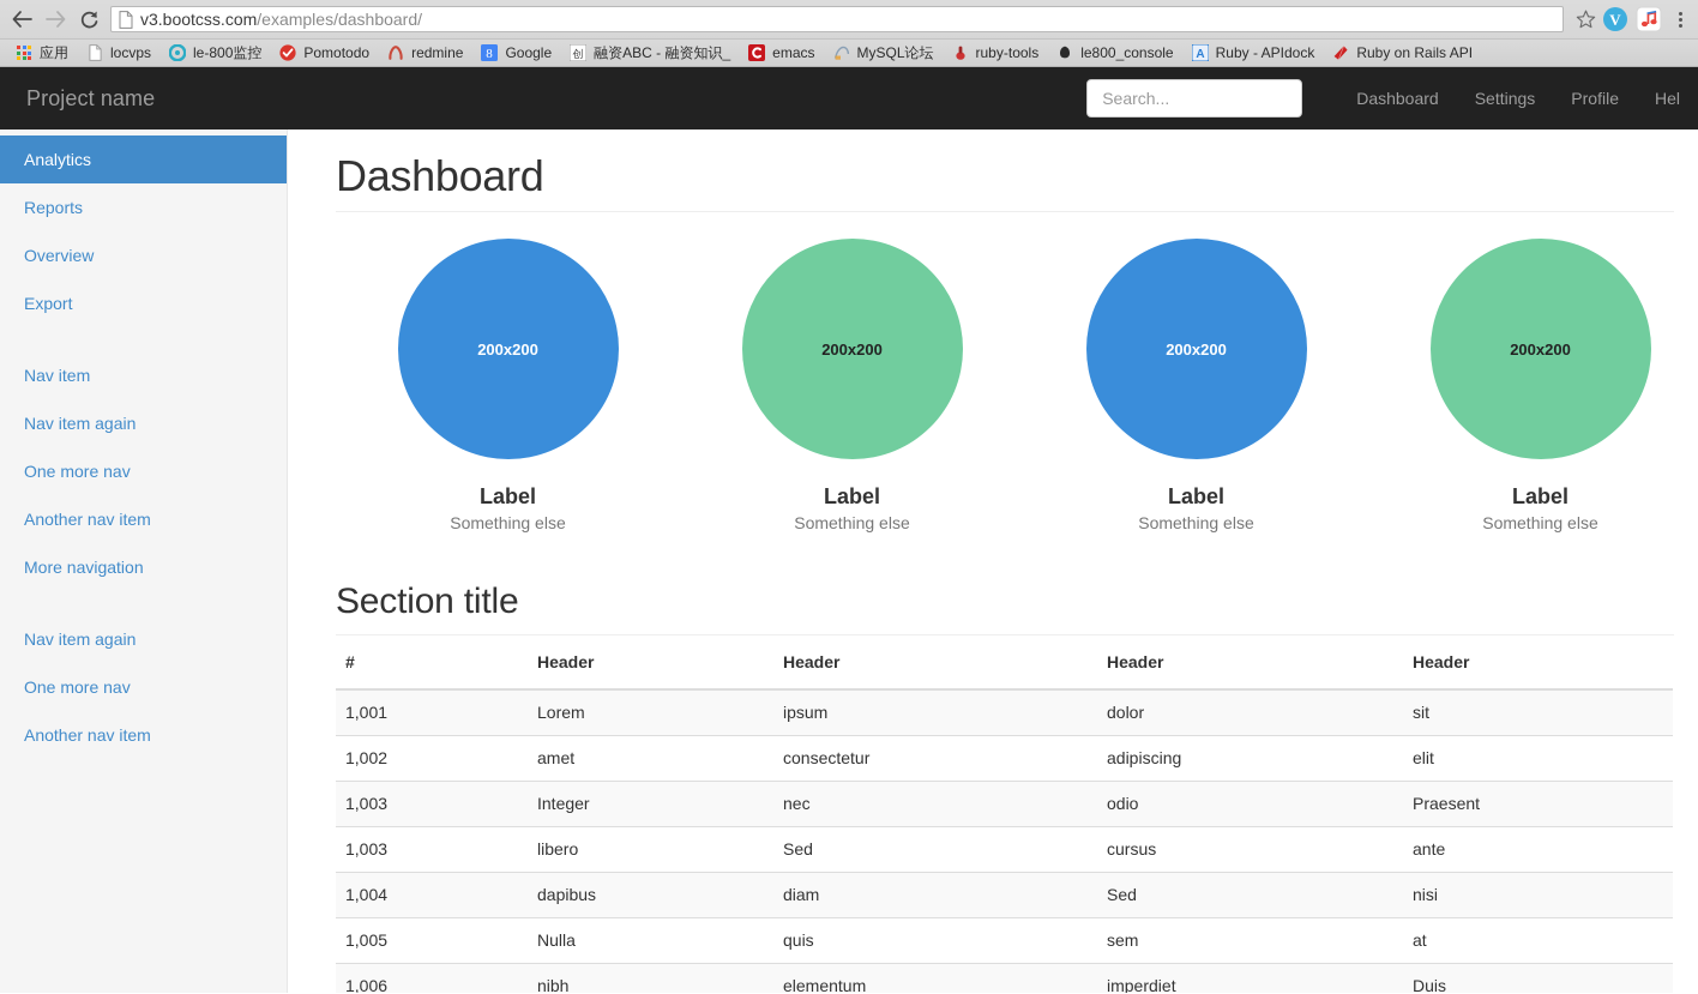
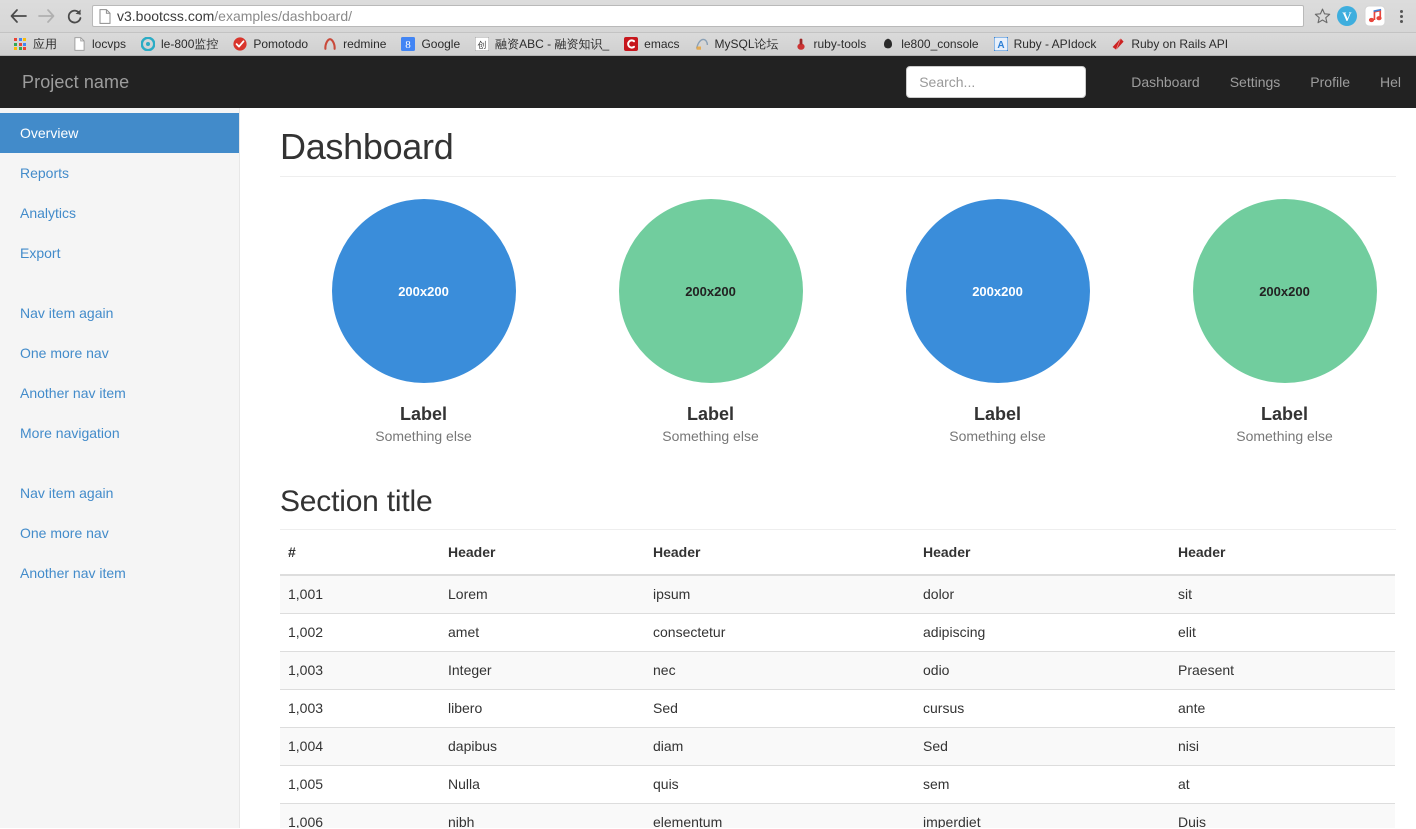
  v3.bootcss.com/examples/dashboard/
  V
  应用
  locvps
  le-800监控
  Pomotodo
  redmine
  8
  Google
  创
  融资ABC - 融资知识_
  emacs
  MySQL论坛
  ruby-tools
  le800_console
  A
  Ruby - APIdock
  Ruby on Rails API
  Project name
  Search...
  Dashboard
  Settings
  Profile
  Hel
- Analytics
+ Overview
  Reports
- Overview
+ Analytics
  Export
- Nav item
  Nav item again
  One more nav
  Another nav item
  More navigation
  Nav item again
  One more nav
  Another nav item
  Dashboard
  200x200
  Label
  Something else
  200x200
  Label
  Something else
  200x200
  Label
  Something else
  200x200
  Label
  Something else
  Section title
  #	Header	Header	Header	Header
  1,001	Lorem	ipsum	dolor	sit
  1,002	amet	consectetur	adipiscing	elit
  1,003	Integer	nec	odio	Praesent
  1,003	libero	Sed	cursus	ante
  1,004	dapibus	diam	Sed	nisi
  1,005	Nulla	quis	sem	at
  1,006	nibh	elementum	imperdiet	Duis
